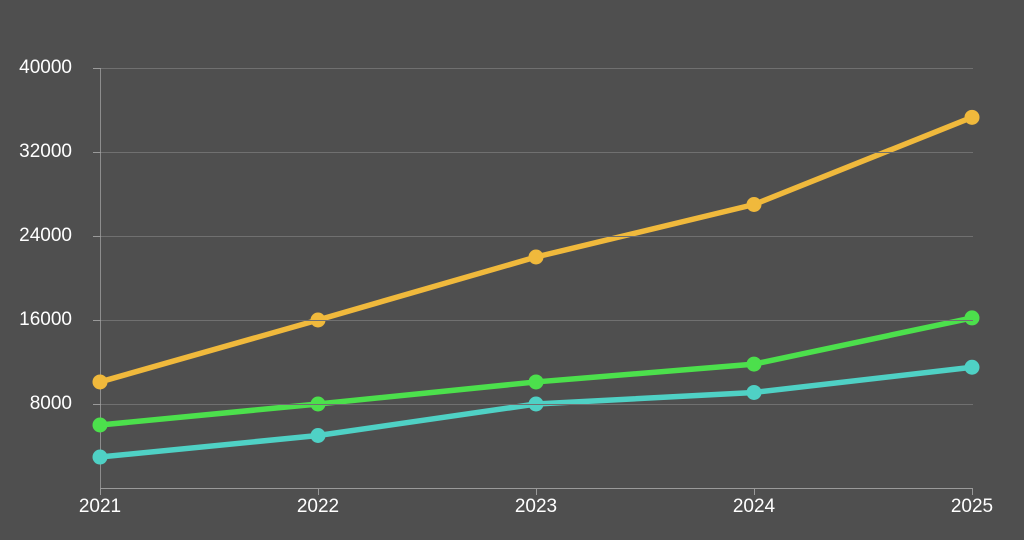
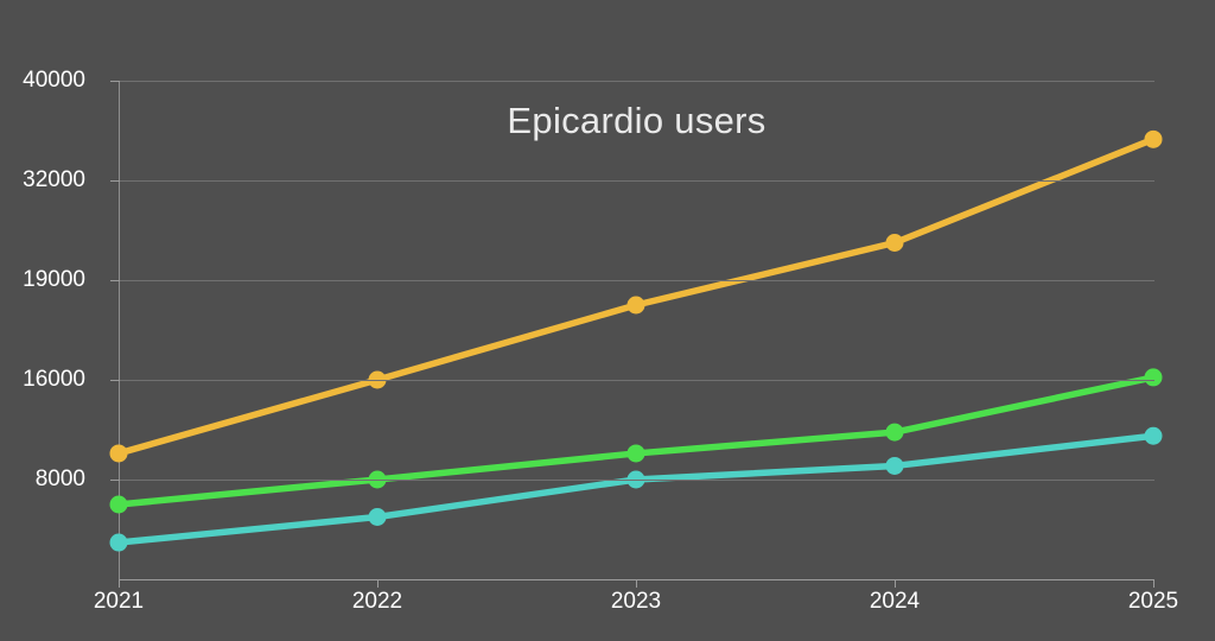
  8000
  16000
- 24000
+ 19000
  32000
  40000
+ Epicardio users
  2021
  2022
  2023
  2024
  2025
